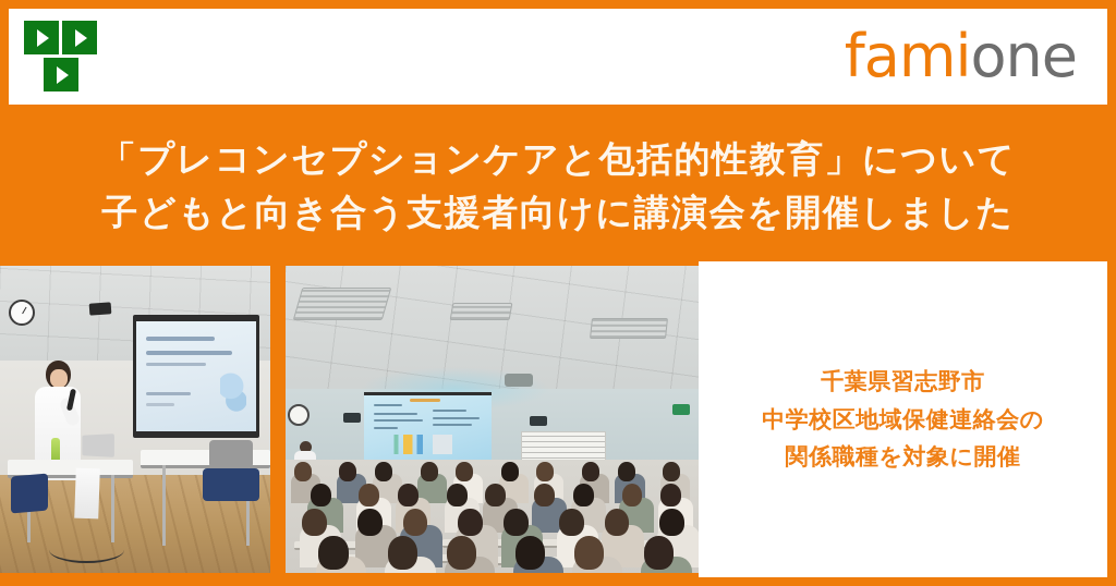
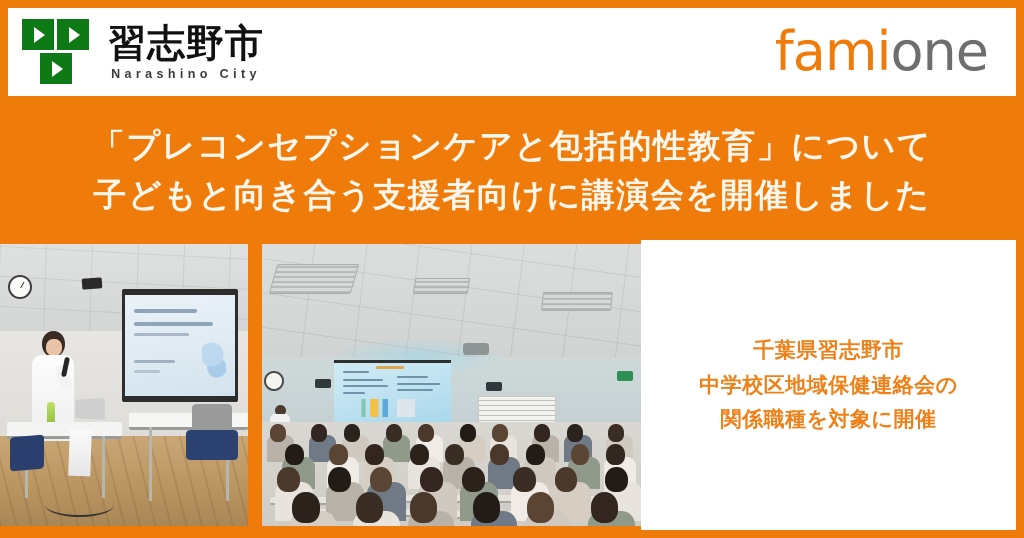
+ 習志野市
+ Narashino City
  famione
  「プレコンセプションケアと包括的性教育」について
  子どもと向き合う支援者向けに講演会を開催しました
  千葉県習志野市
  中学校区地域保健連絡会の
  関係職種を対象に開催
